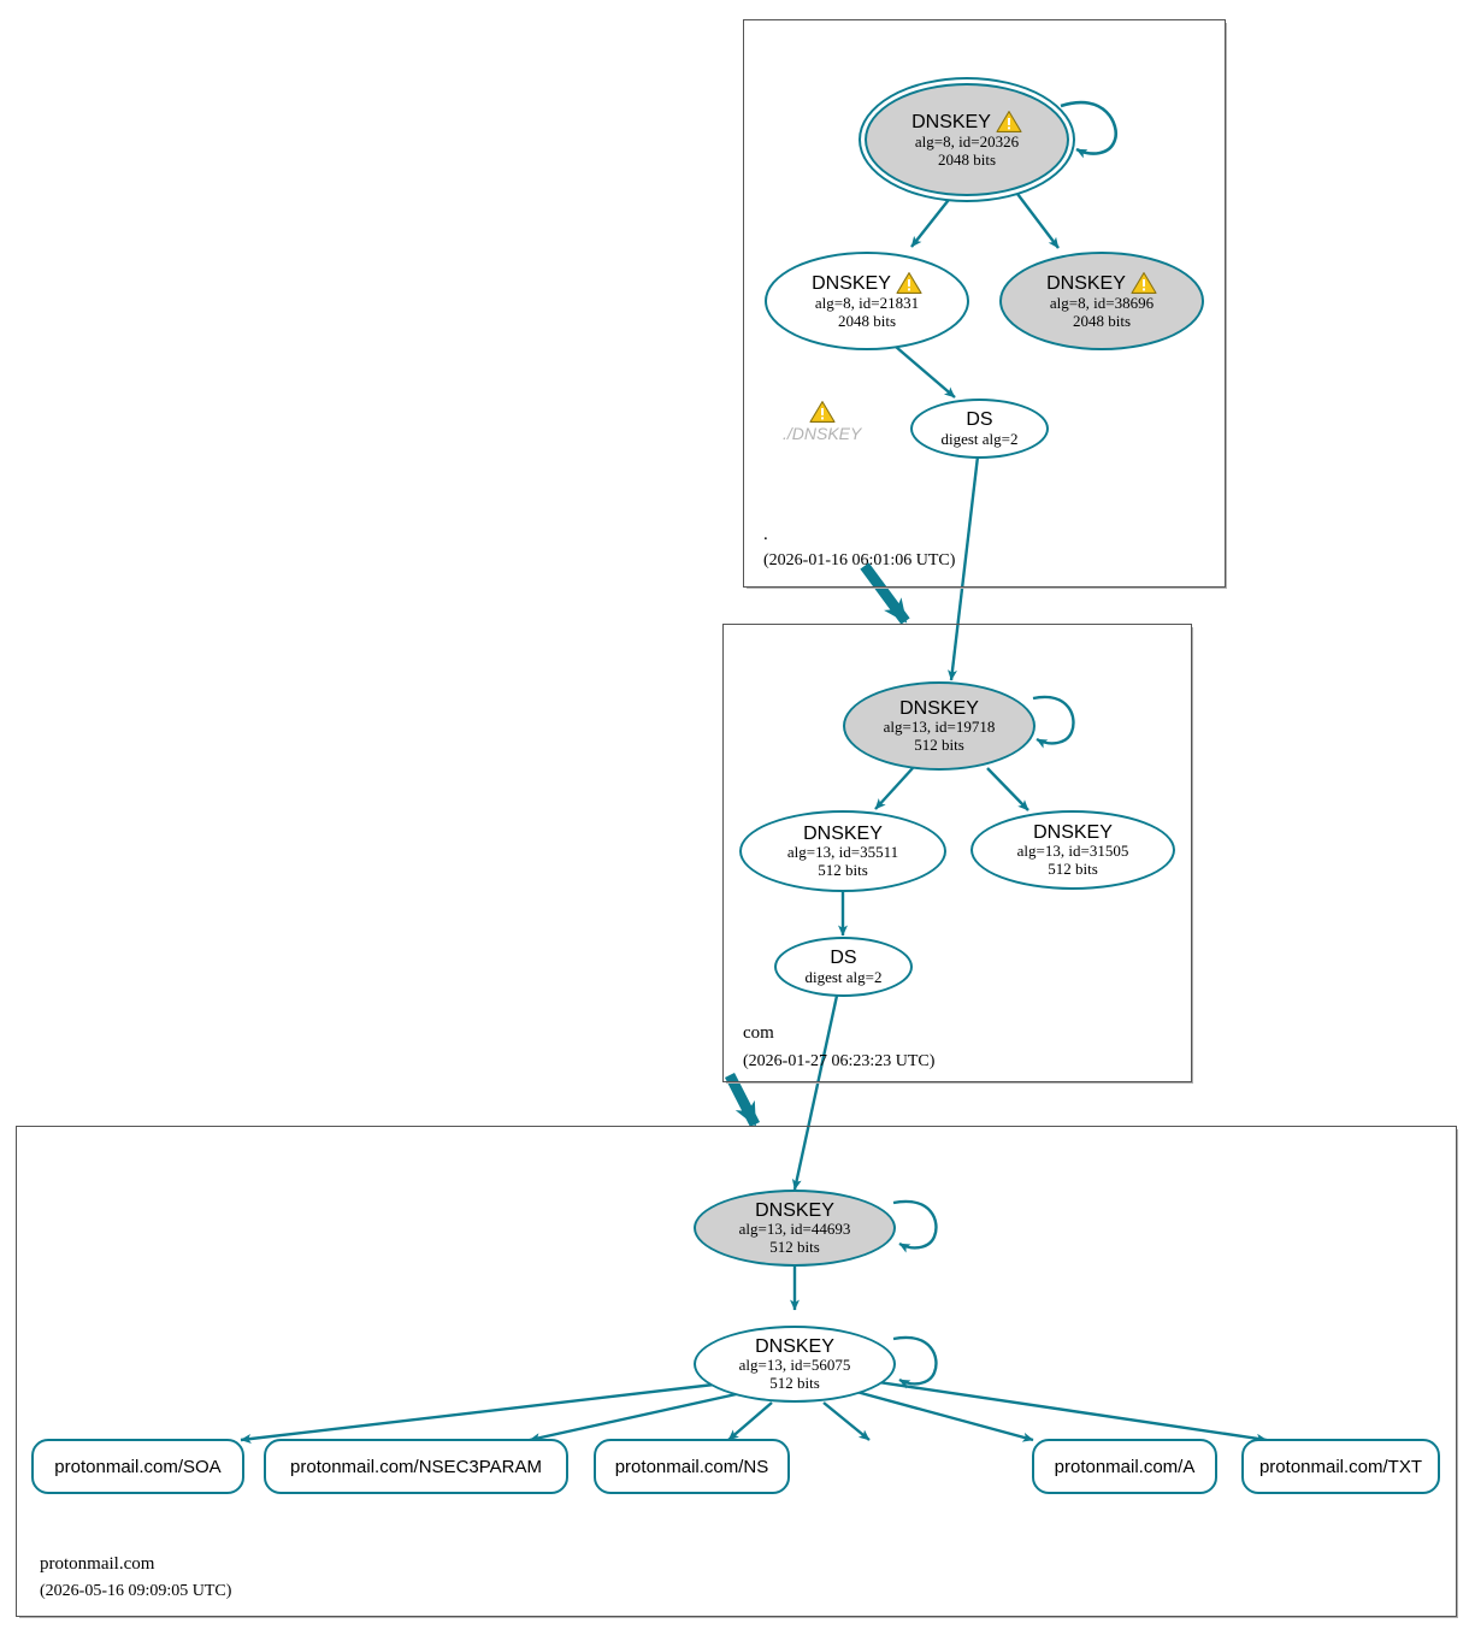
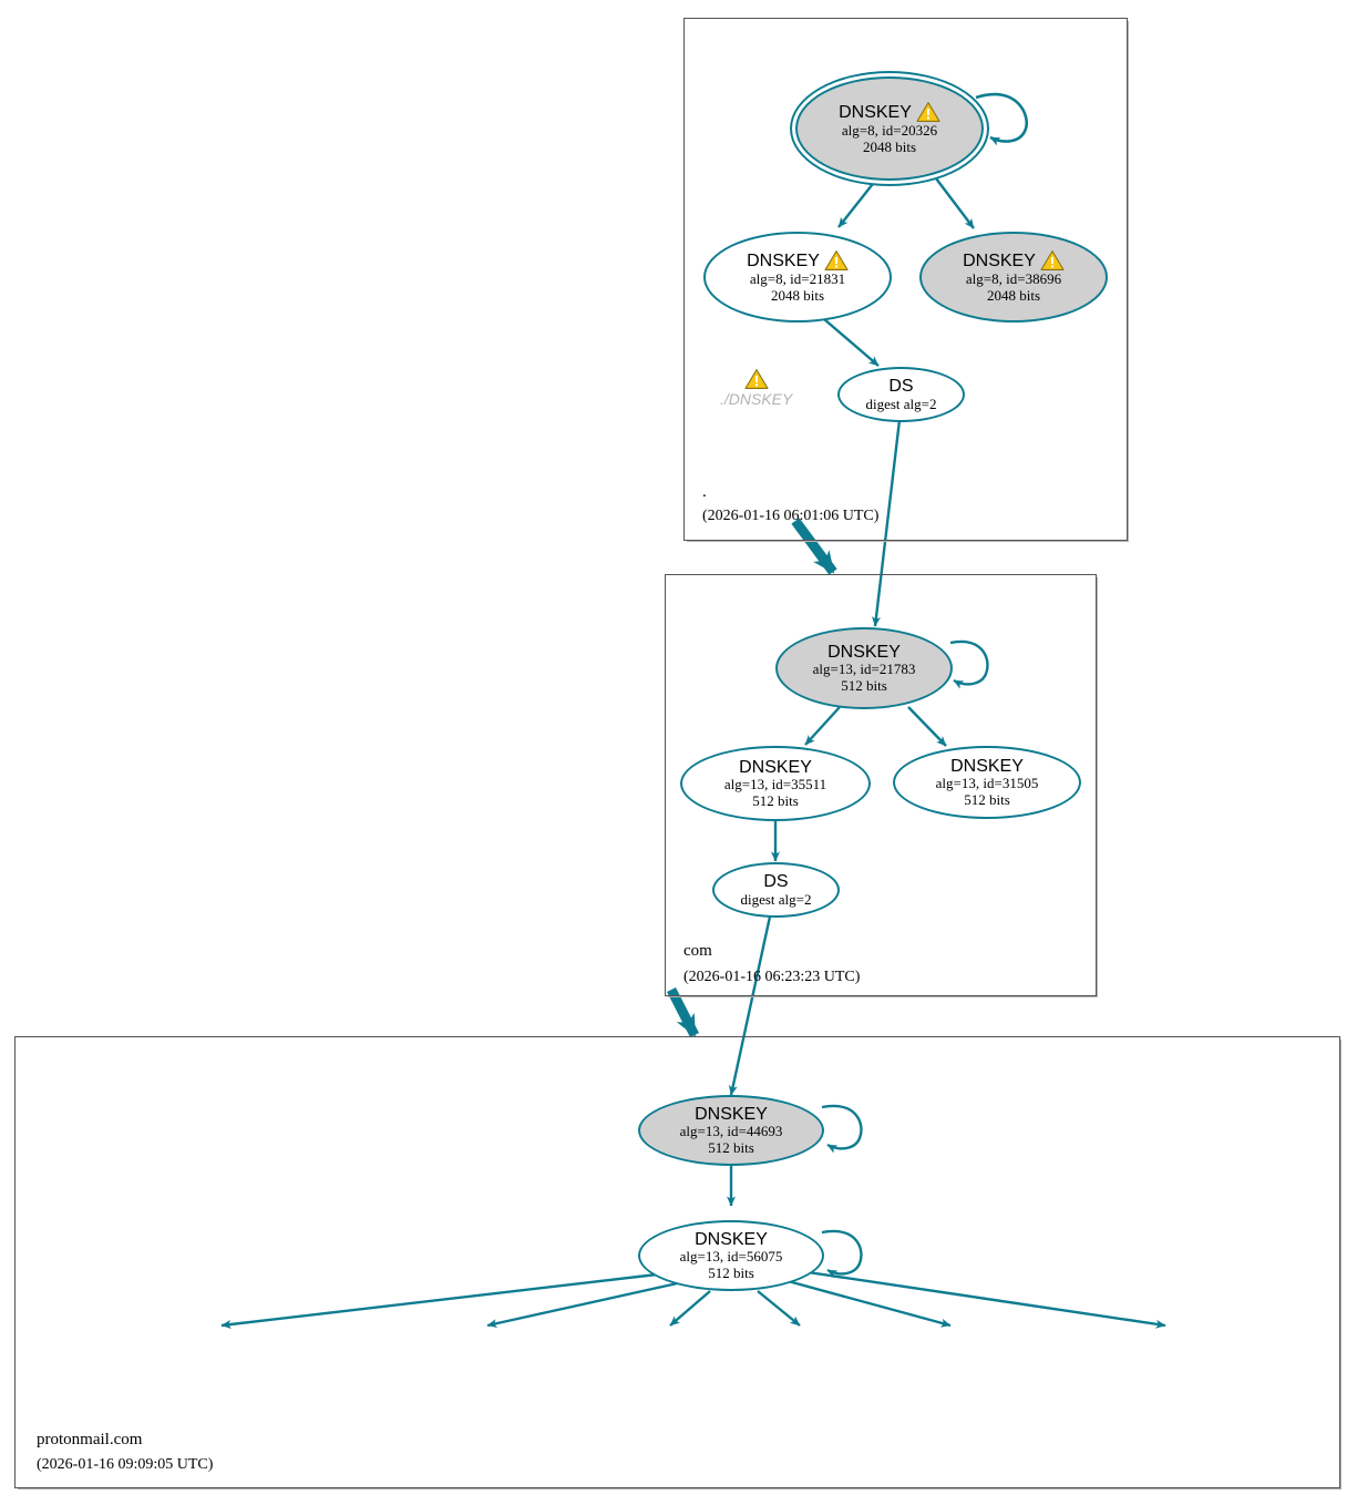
  .
  (2026-01-16 06:01:06 UTC)
  DNSKEY
  alg=8, id=20326
  2048 bits
  DNSKEY
  alg=8, id=21831
  2048 bits
  DNSKEY
  alg=8, id=38696
  2048 bits
  DS
  digest alg=2
  ./DNSKEY
  com
- (2026-01-27 06:23:23 UTC)
+ (2026-01-16 06:23:23 UTC)
  DNSKEY
- alg=13, id=19718
+ alg=13, id=21783
  512 bits
  DNSKEY
  alg=13, id=35511
  512 bits
  DNSKEY
  alg=13, id=31505
  512 bits
  DS
  digest alg=2
  protonmail.com
- (2026-05-16 09:09:05 UTC)
+ (2026-01-16 09:09:05 UTC)
  DNSKEY
  alg=13, id=44693
  512 bits
  DNSKEY
  alg=13, id=56075
  512 bits
- protonmail.com/SOA
- protonmail.com/NSEC3PARAM
- protonmail.com/NS
- protonmail.com/A
- protonmail.com/TXT
